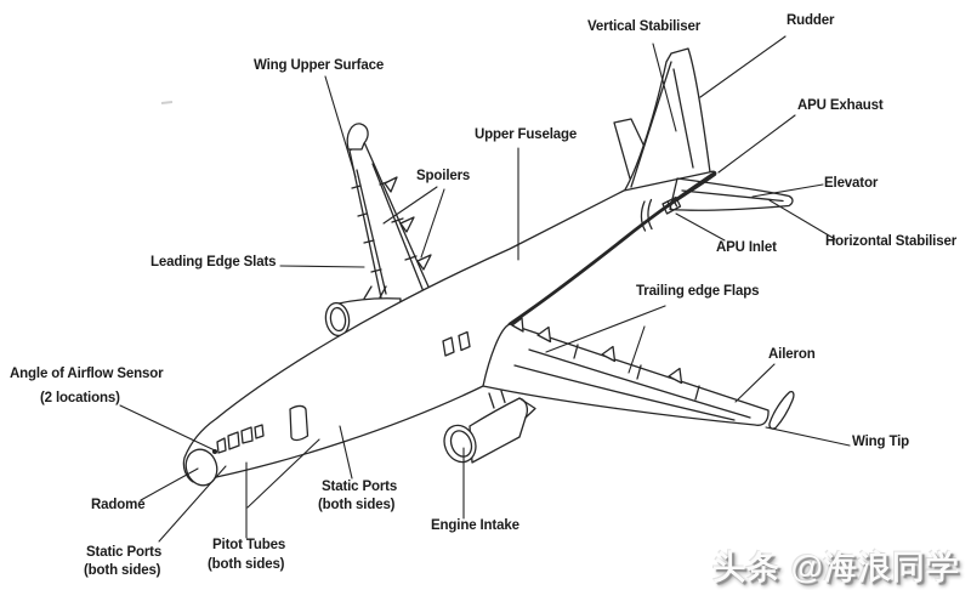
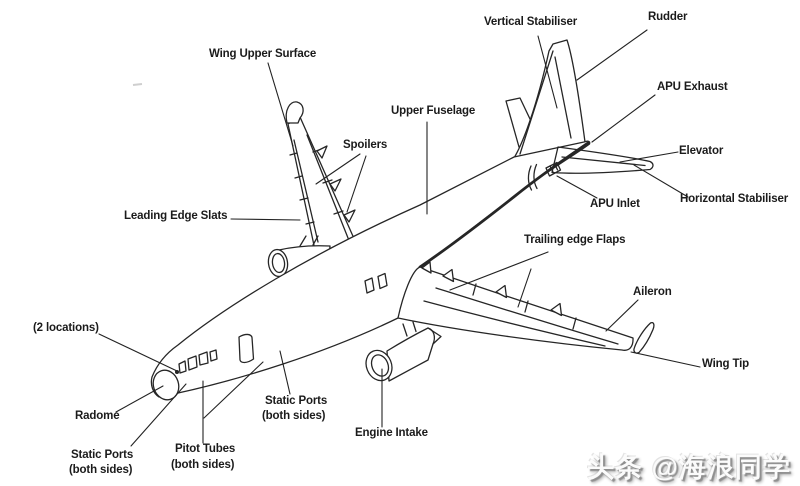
  Wing Upper Surface
  Vertical Stabiliser
  Rudder
  APU Exhaust
  Upper Fuselage
  Spoilers
  Elevator
  Leading Edge Slats
  APU Inlet
  Horizontal Stabiliser
  Trailing edge Flaps
  Aileron
- Angle of Airflow Sensor
  (2 locations)
  Wing Tip
  Radome
  Static Ports
  (both sides)
  Pitot Tubes
  (both sides)
  Engine Intake
  Static Ports
  (both sides)
  头条 @海浪同学
